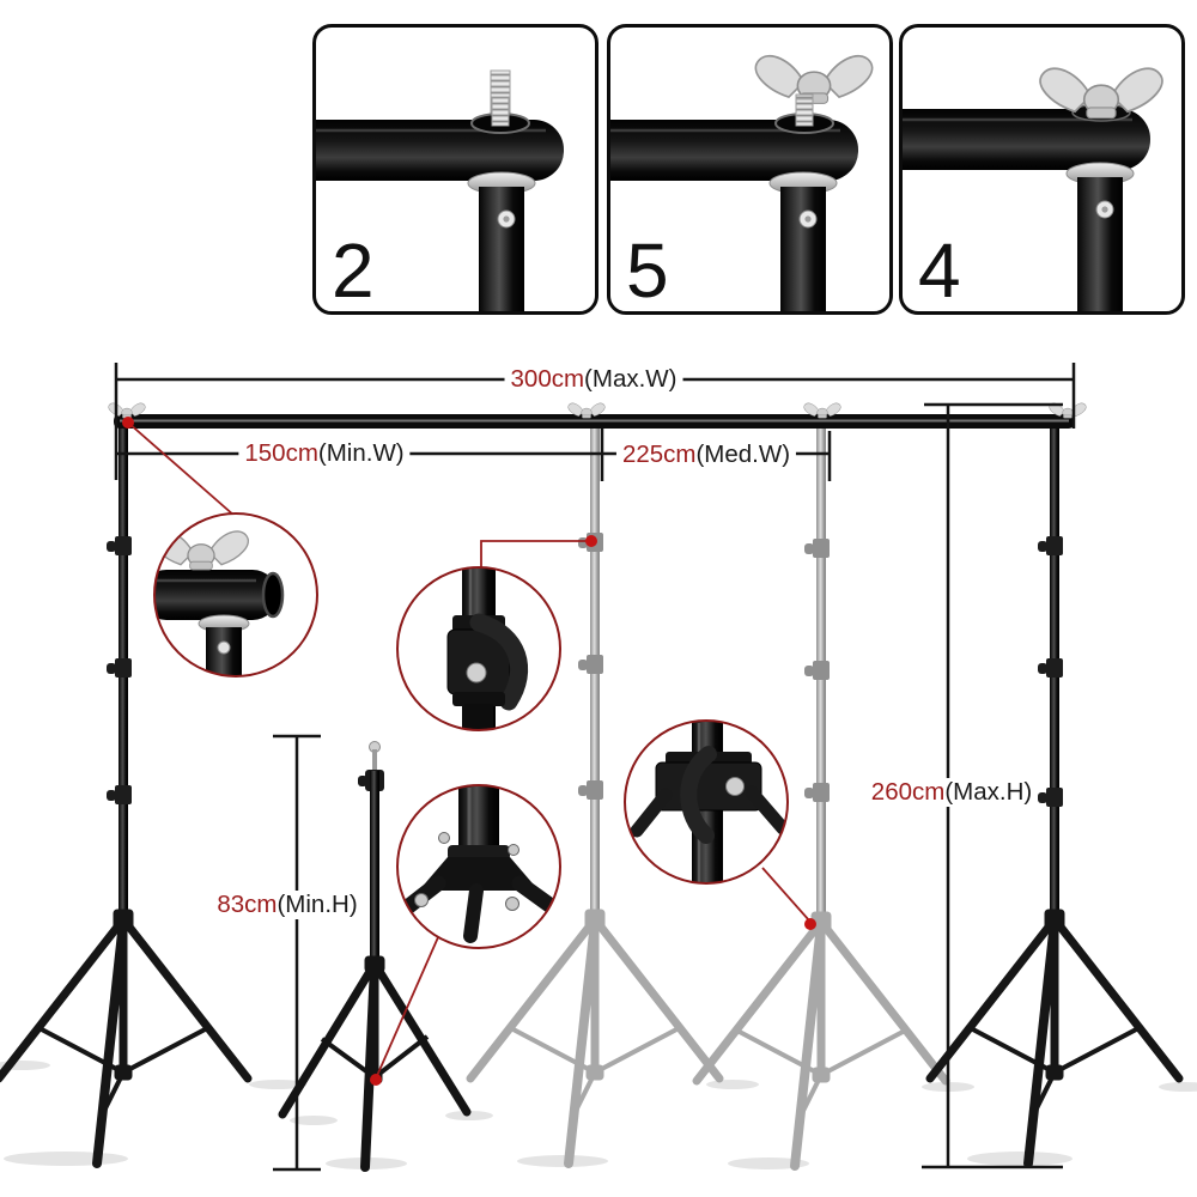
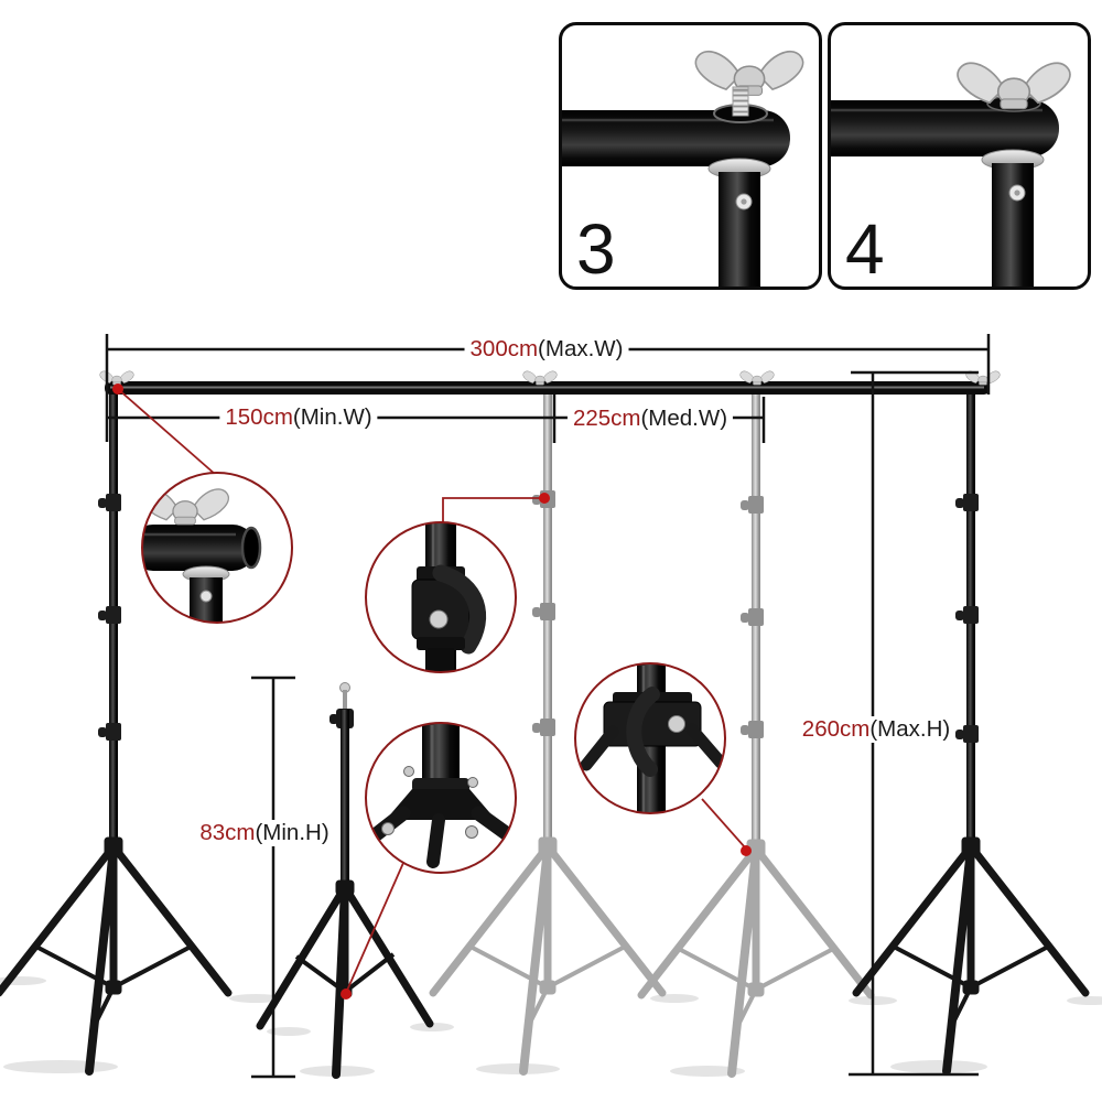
  300cm(Max.W)
  150cm(Min.W)
  225cm(Med.W)
  260cm(Max.H)
  83cm(Min.H)
- 2
- 5
+ 3
  4
